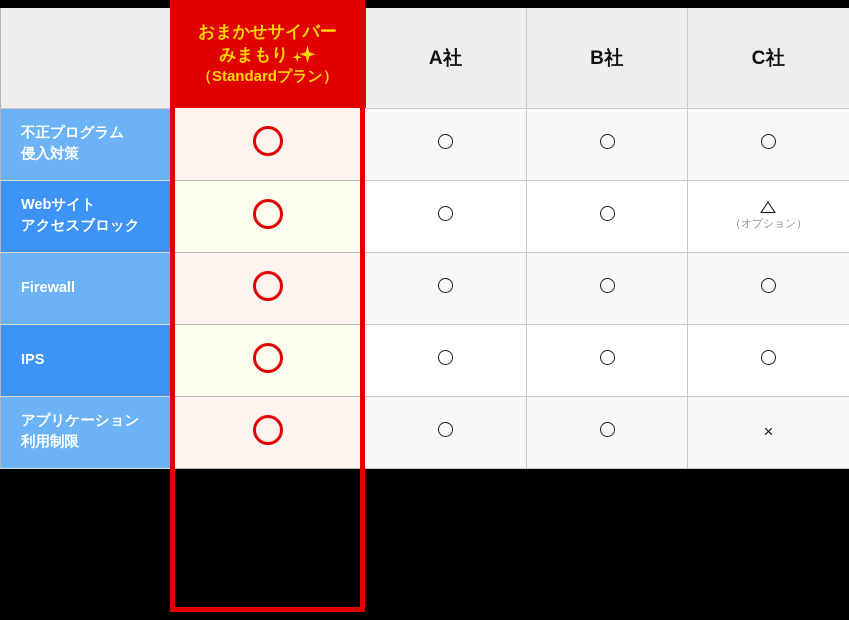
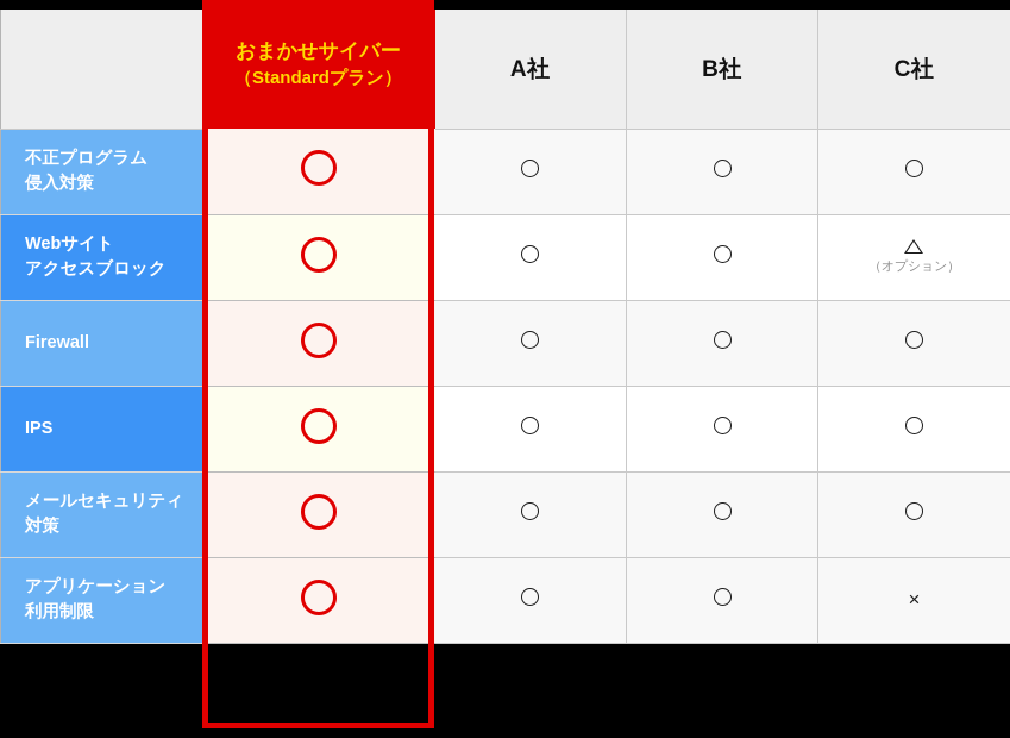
  		A社	B社	C社
  不正プログラム侵入対策
  Webサイトアクセスブロック				（オプション）
  Firewall
  IPS
+ メールセキュリティ対策
  アプリケーション利用制限				×
  おまかせサイバー
- みまもり
  （Standardプラン）
